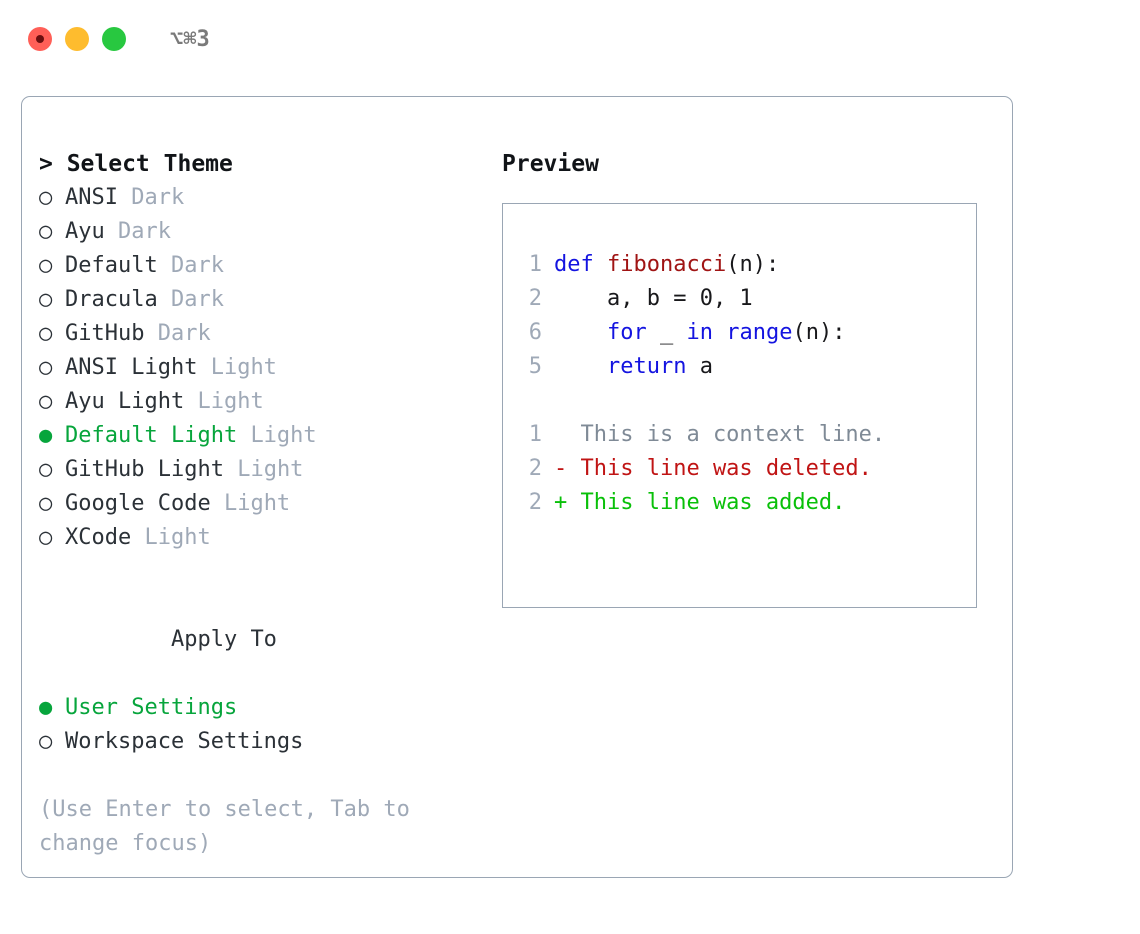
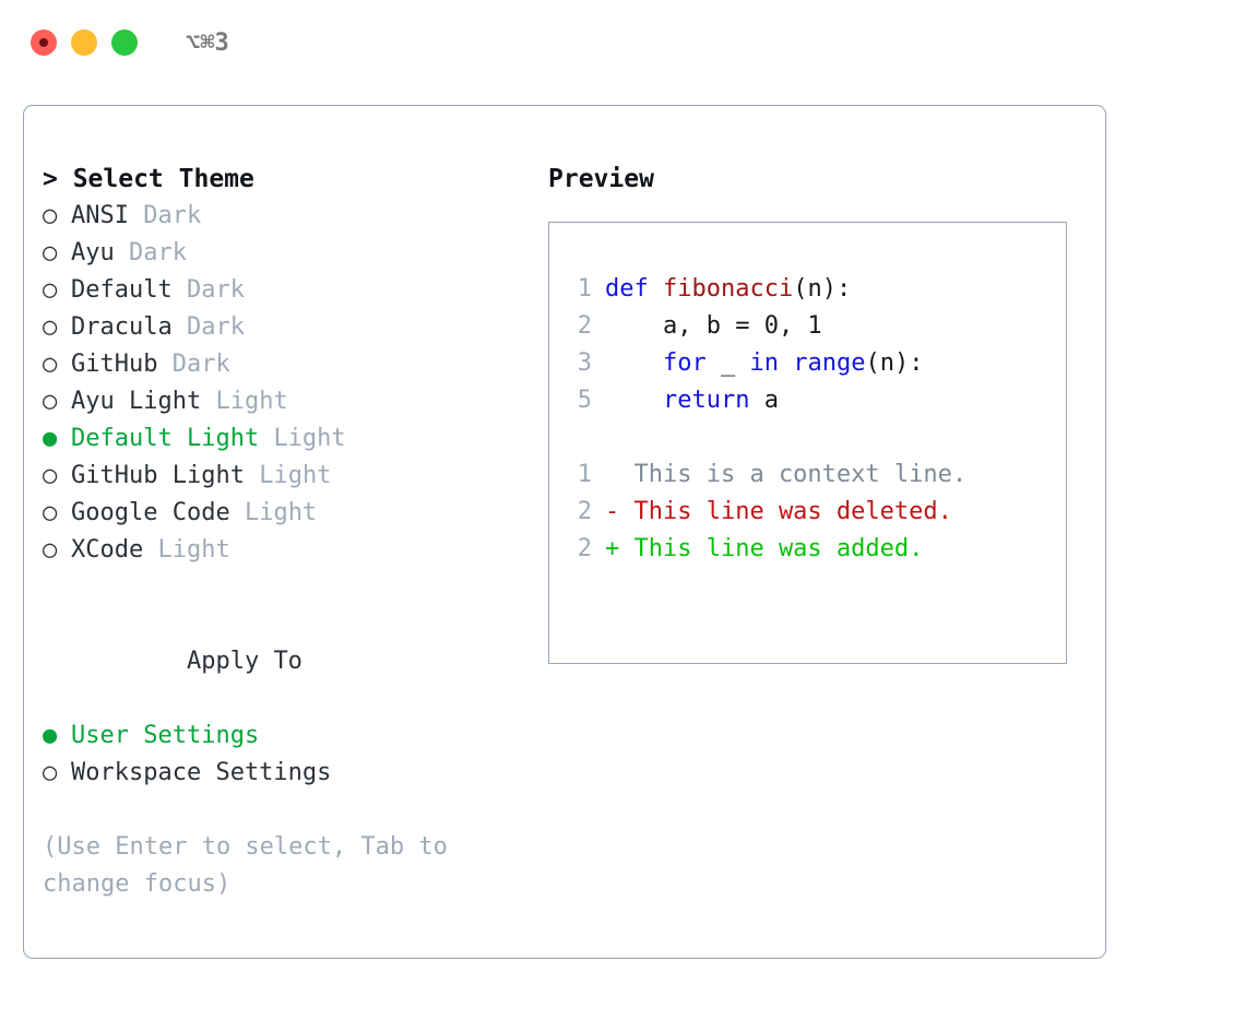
  ⌥⌘3
  > Select Theme
  ○ ANSI Dark
  ○ Ayu Dark
  ○ Default Dark
  ○ Dracula Dark
  ○ GitHub Dark
- ○ ANSI Light Light
  ○ Ayu Light Light
  ● Default Light Light
  ○ GitHub Light Light
  ○ Google Code Light
  ○ XCode Light
  Apply To
  ● User Settings
  ○ Workspace Settings
  (Use Enter to select, Tab to change focus)
  Preview
  1 def fibonacci(n):
  2 a, b = 0, 1
- 6 for _ in range(n):
+ 3 for _ in range(n):
  5 return a
  1 This is a context line.
  2 - This line was deleted.
  2 + This line was added.
